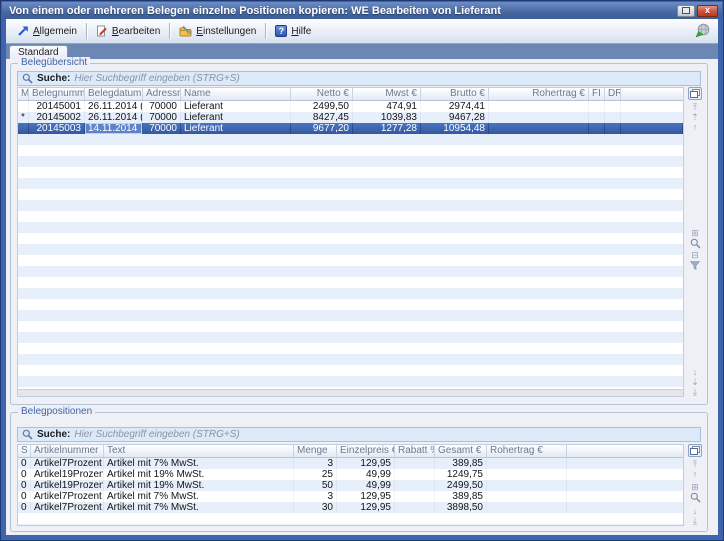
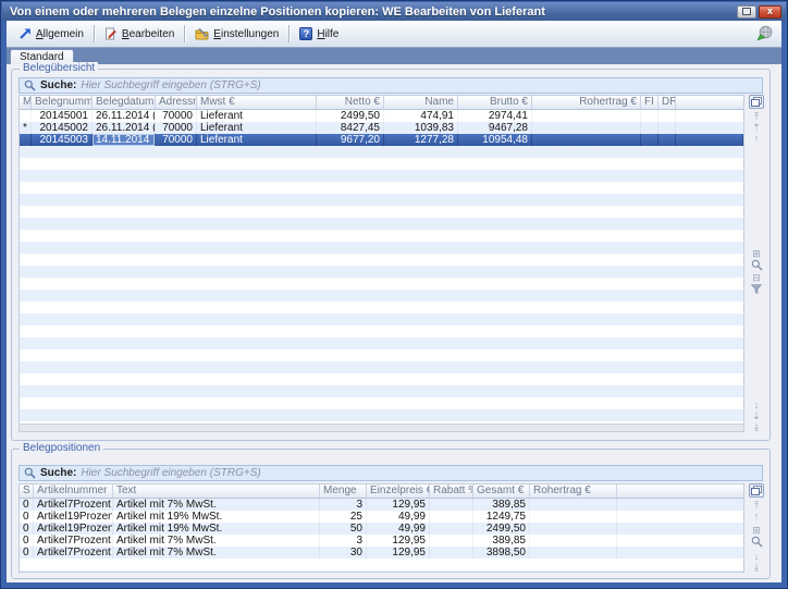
  Von einem oder mehreren Belegen einzelne Positionen kopieren: WE Bearbeiten von Lieferant
  x
  Allgemein
  Bearbeiten
  Einstellungen
  ?
  Hilfe
  Standard
  Belegübersicht
  Suche:
  Hier Suchbegriff eingeben (STRG+S)
  M
  Belegnumm
  Belegdatum
  Adressn
- Name
+ Mwst €
  Netto €
- Mwst €
+ Name
  Brutto €
  Rohertrag €
  FI
  DR
  20145001
  26.11.2014 (
  70000
  Lieferant
  2499,50
  474,91
  2974,41
  *
  20145002
  26.11.2014 (
  70000
  Lieferant
  8427,45
  1039,83
  9467,28
  20145003
  14.11.2014
  70000
  Lieferant
  9677,20
  1277,28
  10954,48
  ⤒
  ⇡
  ↑
  ⊞
  ⊟
  ↓
  ⇣
  ⤓
  Belegpositionen
  Suche:
  Hier Suchbegriff eingeben (STRG+S)
  S
  Artikelnummer
  Text
  Menge
  Einzelpreis €
  Rabatt %
  Gesamt €
  Rohertrag €
  0
  Artikel7Prozent
  Artikel mit 7% MwSt.
  3
  129,95
  389,85
  0
  Artikel19Prozen
  Artikel mit 19% MwSt.
  25
  49,99
  1249,75
  0
  Artikel19Prozen
  Artikel mit 19% MwSt.
  50
  49,99
  2499,50
  0
  Artikel7Prozent
  Artikel mit 7% MwSt.
  3
  129,95
  389,85
  0
  Artikel7Prozent
  Artikel mit 7% MwSt.
  30
  129,95
  3898,50
  ⤒
  ↑
  ⊞
  ↓
  ⤓
